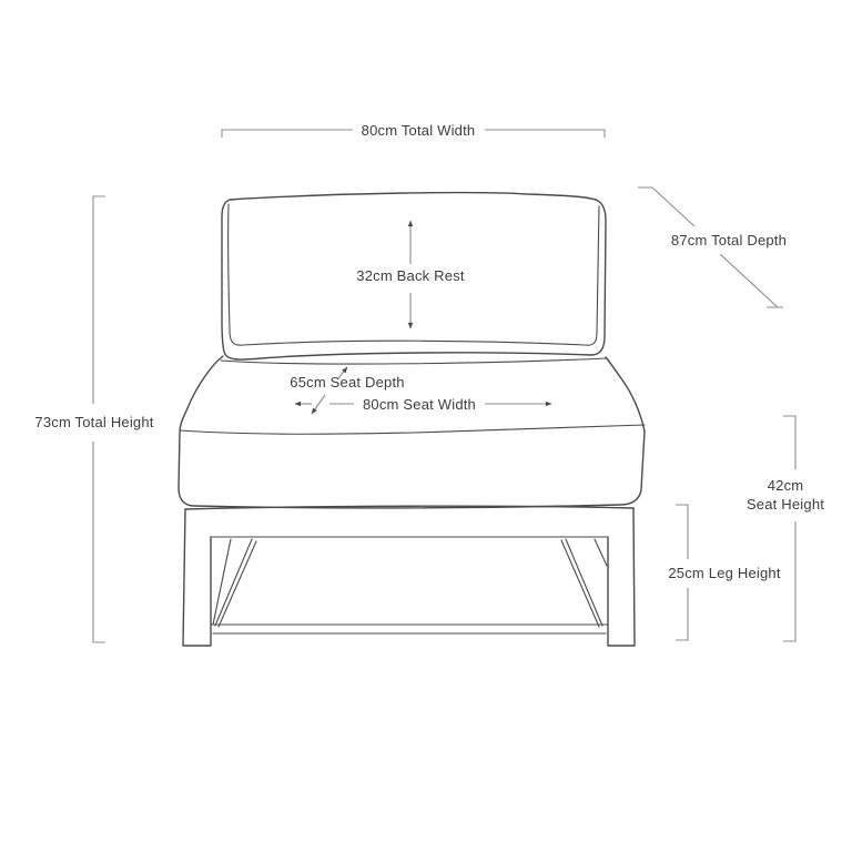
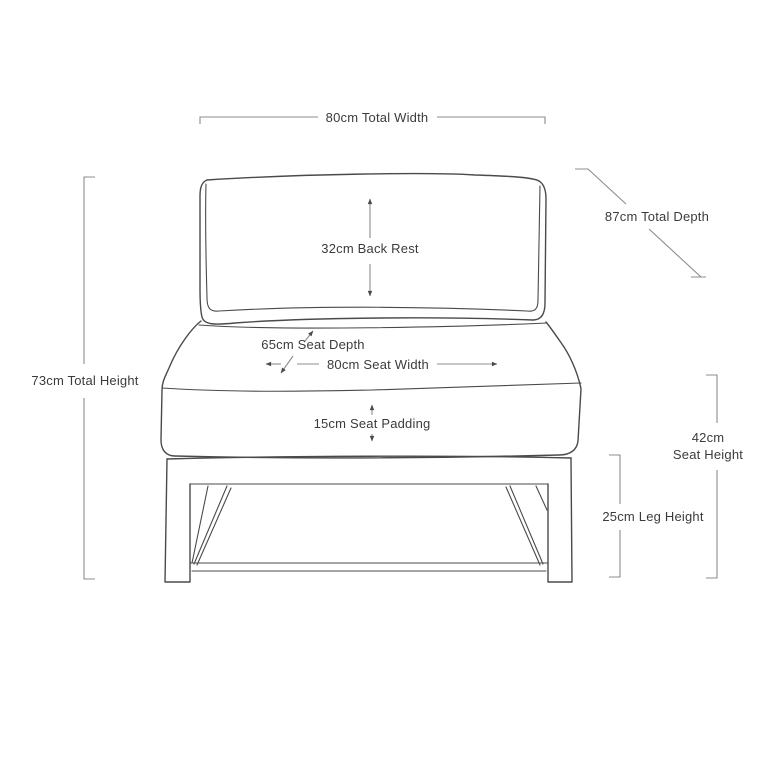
  80cm Total Width
  87cm Total Depth
  32cm Back Rest
  65cm Seat Depth
  80cm Seat Width
+ 15cm Seat Padding
  73cm Total Height
  42cm
  Seat Height
  25cm Leg Height
